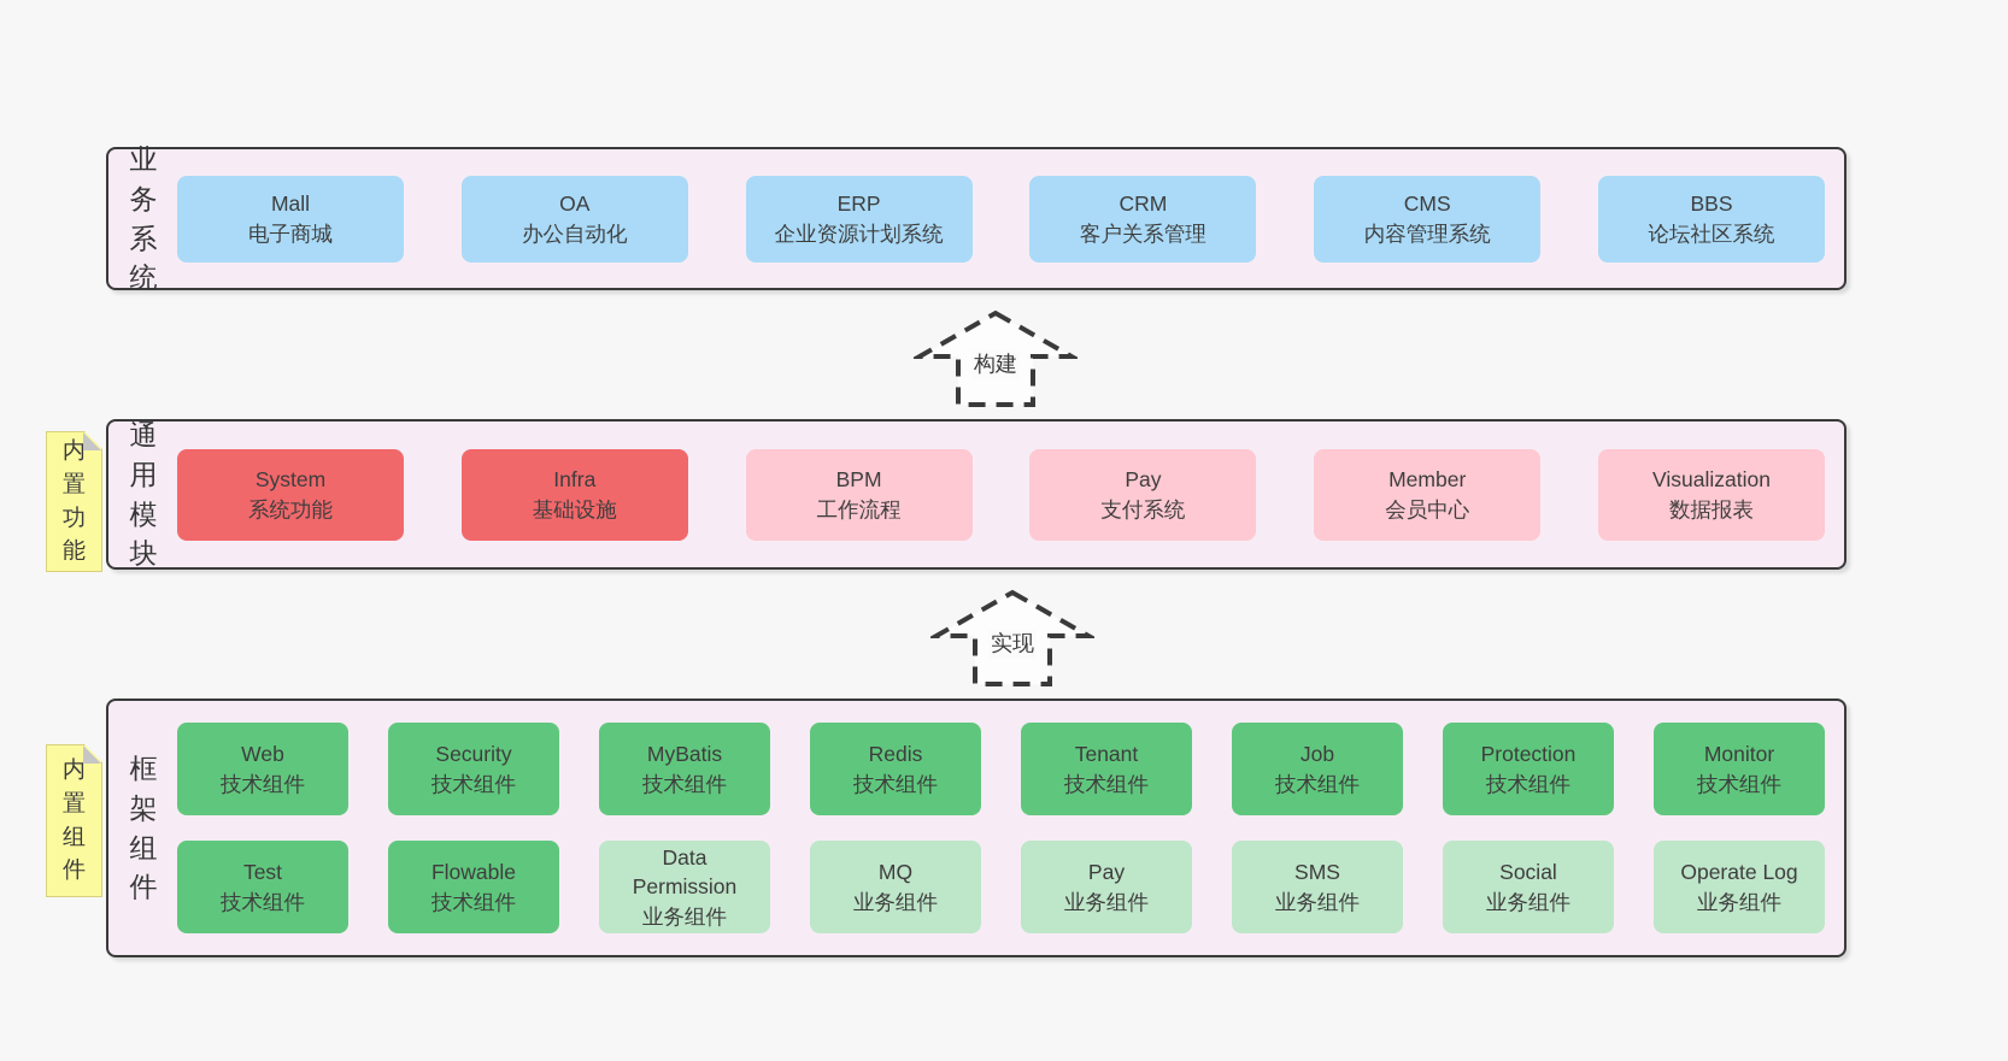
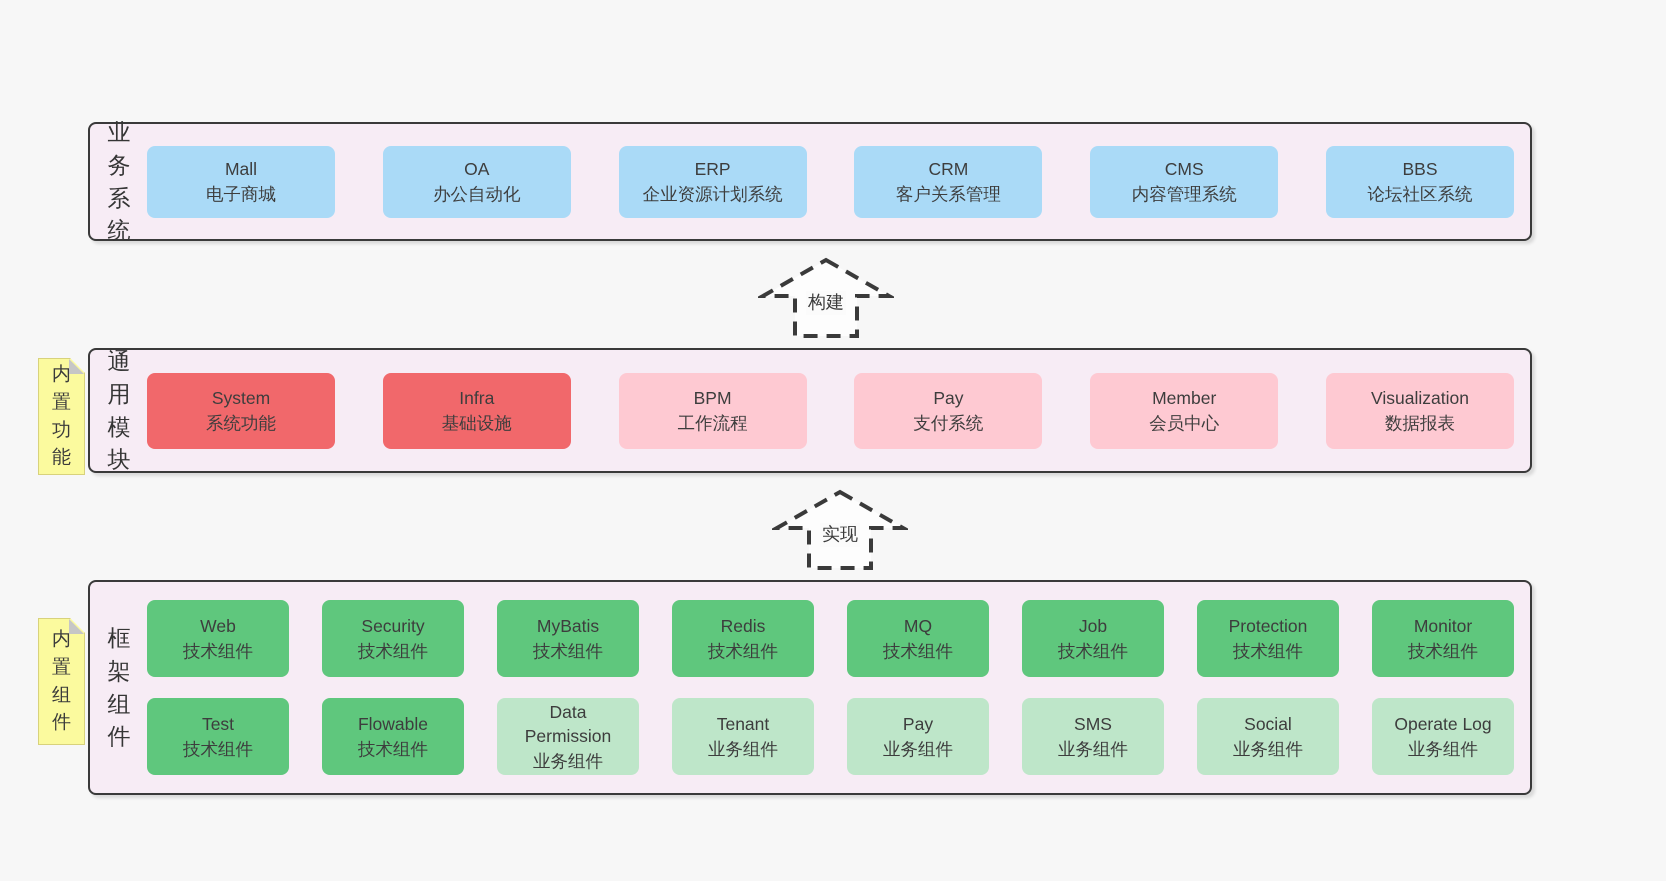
  业务系统
  Mall
  电子商城
  OA
  办公自动化
  ERP
  企业资源计划系统
  CRM
  客户关系管理
  CMS
  内容管理系统
  BBS
  论坛社区系统
  构建
  内置功能
  通用模块
  System
  系统功能
  Infra
  基础设施
  BPM
  工作流程
  Pay
  支付系统
  Member
  会员中心
  Visualization
  数据报表
  实现
  内置组件
  框架组件
  Web
  技术组件
  Security
  技术组件
  MyBatis
  技术组件
  Redis
  技术组件
- Tenant
+ MQ
  技术组件
  Job
  技术组件
  Protection
  技术组件
  Monitor
  技术组件
  Test
  技术组件
  Flowable
  技术组件
  Data Permission
  业务组件
- MQ
+ Tenant
  业务组件
  Pay
  业务组件
  SMS
  业务组件
  Social
  业务组件
  Operate Log
  业务组件
